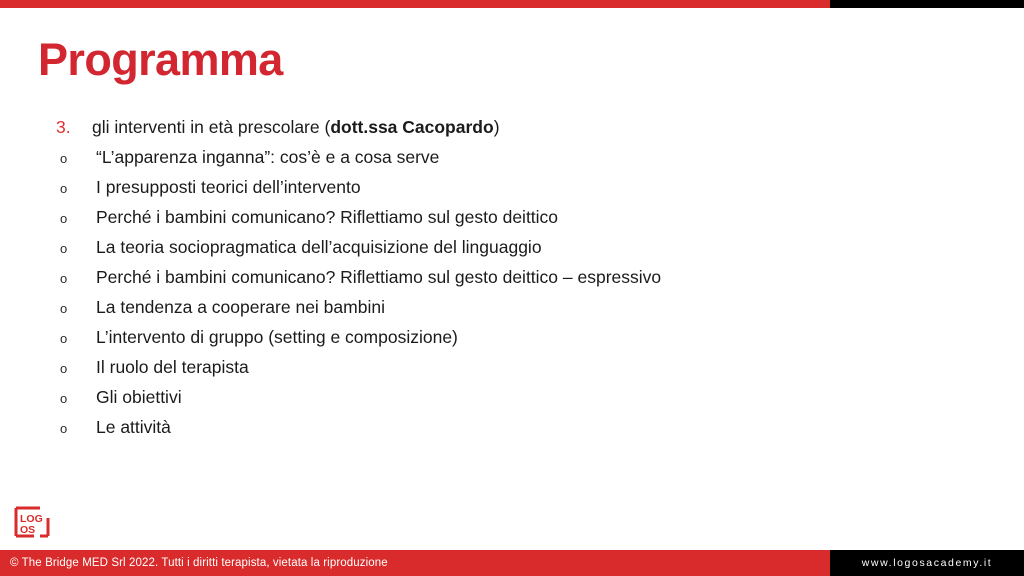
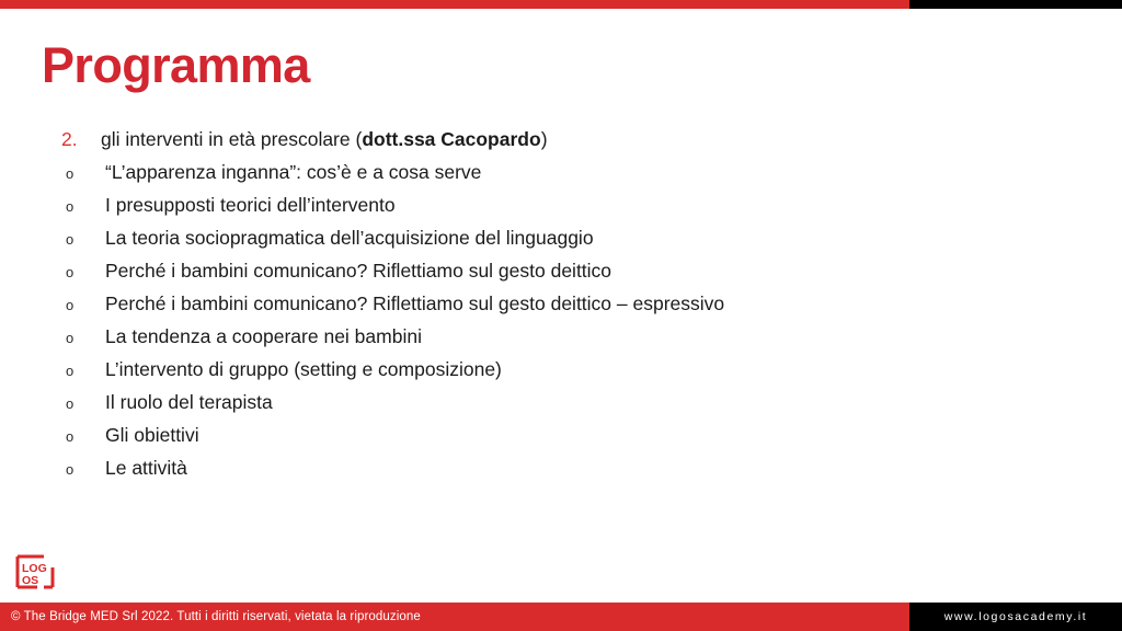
  Programma
- 3.
+ 2.
  gli interventi in età prescolare (dott.ssa Cacopardo)
  o
  “L’apparenza inganna”: cos’è e a cosa serve
  o
  I presupposti teorici dell’intervento
  o
- Perché i bambini comunicano? Riflettiamo sul gesto deittico
+ La teoria sociopragmatica dell’acquisizione del linguaggio
  o
- La teoria sociopragmatica dell’acquisizione del linguaggio
+ Perché i bambini comunicano? Riflettiamo sul gesto deittico
  o
  Perché i bambini comunicano? Riflettiamo sul gesto deittico – espressivo
  o
  La tendenza a cooperare nei bambini
  o
  L’intervento di gruppo (setting e composizione)
  o
  Il ruolo del terapista
  o
  Gli obiettivi
  o
  Le attività
  LOG
  OS
- © The Bridge MED Srl 2022. Tutti i diritti terapista, vietata la riproduzione
+ © The Bridge MED Srl 2022. Tutti i diritti riservati, vietata la riproduzione
  www.logosacademy.it
